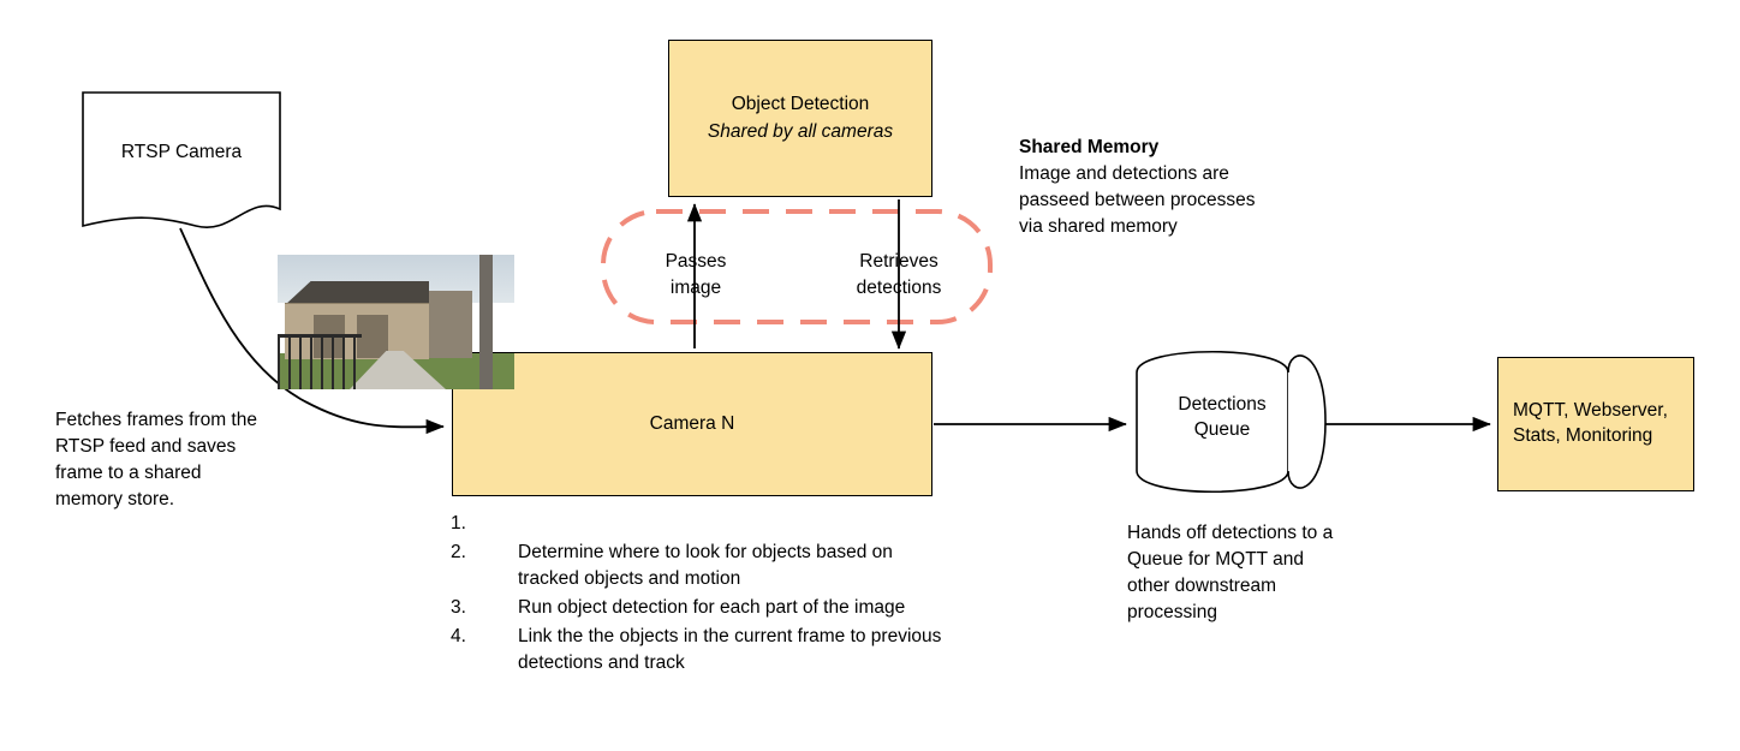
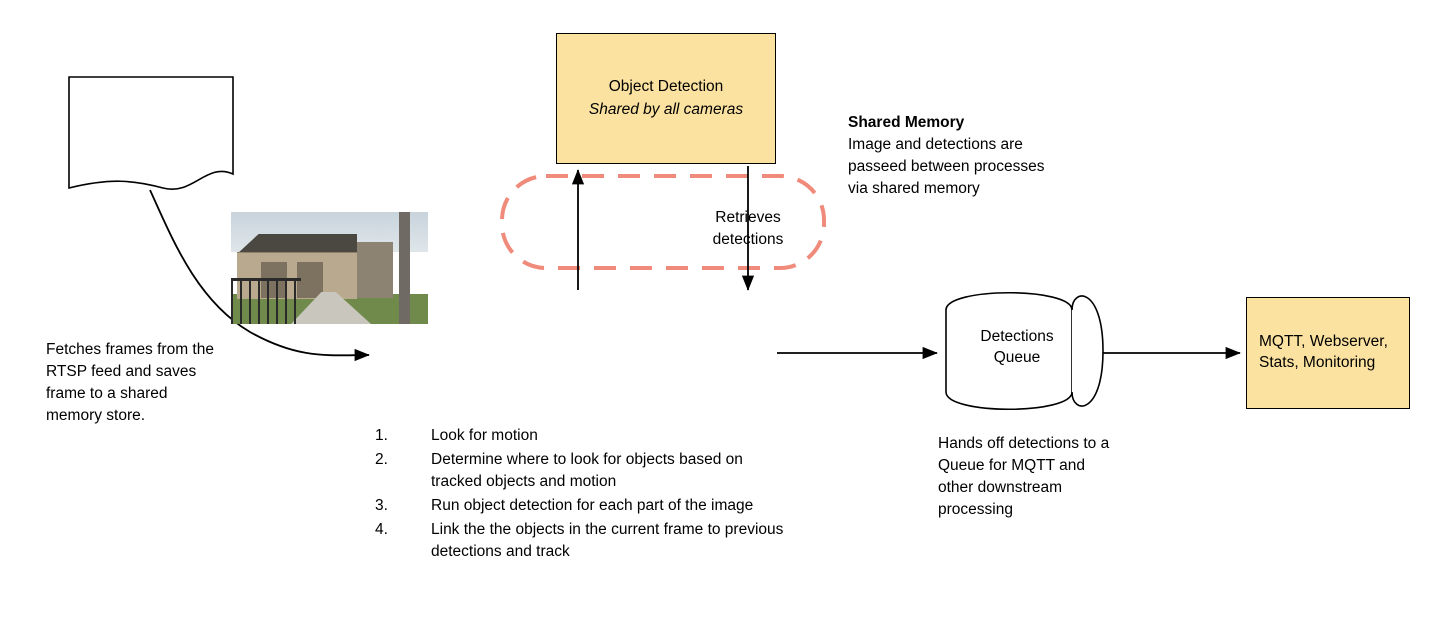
- RTSP Camera
  Object Detection
  Shared by all cameras
- Camera N
  Detections
  Queue
  MQTT, Webserver,
  Stats, Monitoring
- Passes
- image
  Retrieves
  detections
  Shared Memory
  Image and detections are passeed between processes via shared memory
  Fetches frames from the RTSP feed and saves frame to a shared memory store.
  Hands off detections to a Queue for MQTT and other downstream processing
  1.
+ Look for motion
  2.
  Determine where to look for objects based on tracked objects and motion
  3.
  Run object detection for each part of the image
  4.
  Link the the objects in the current frame to previous detections and track
